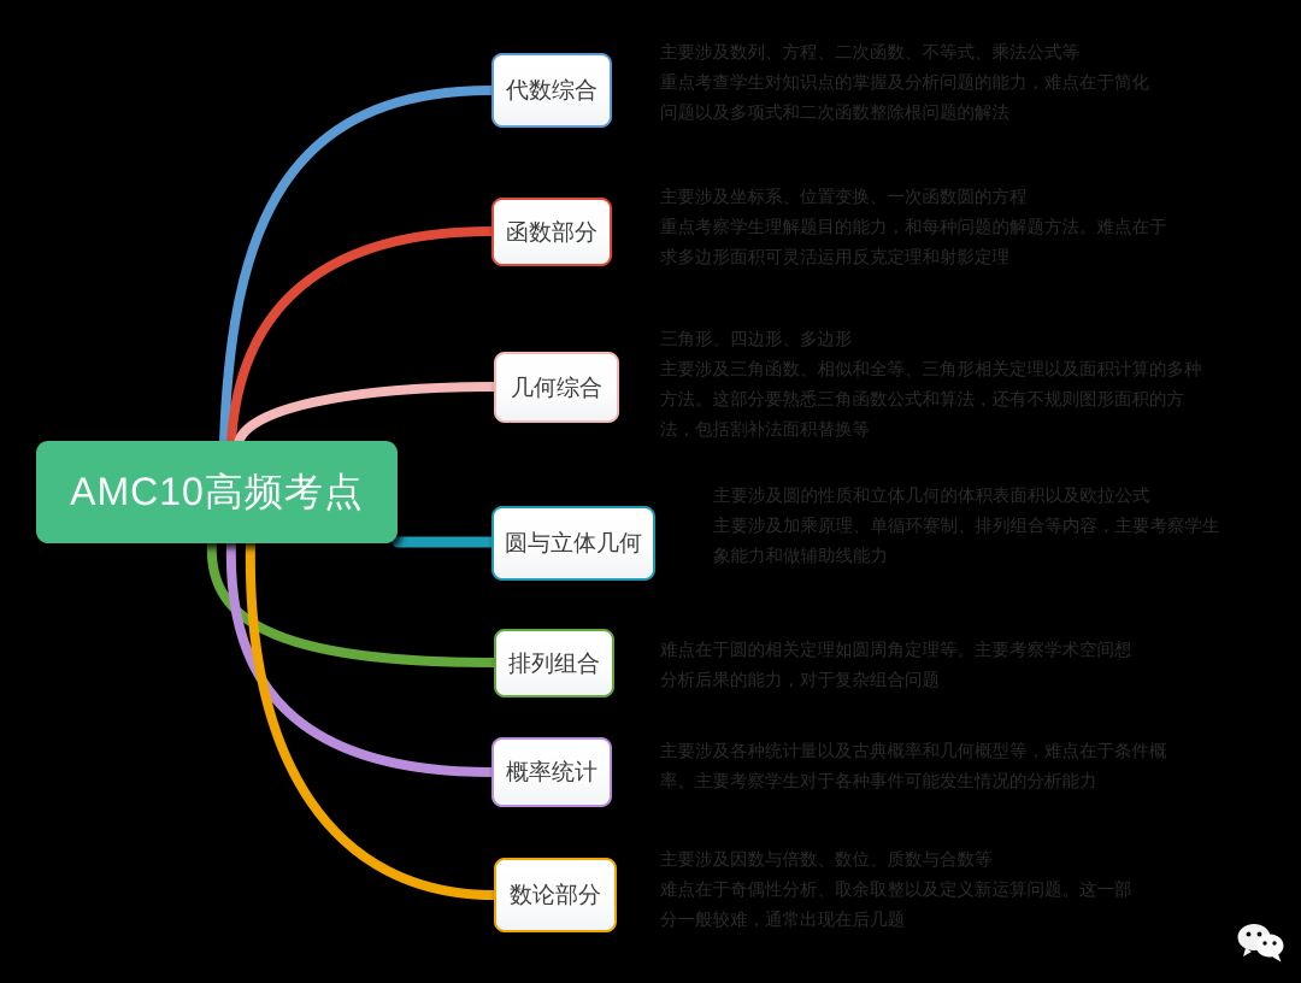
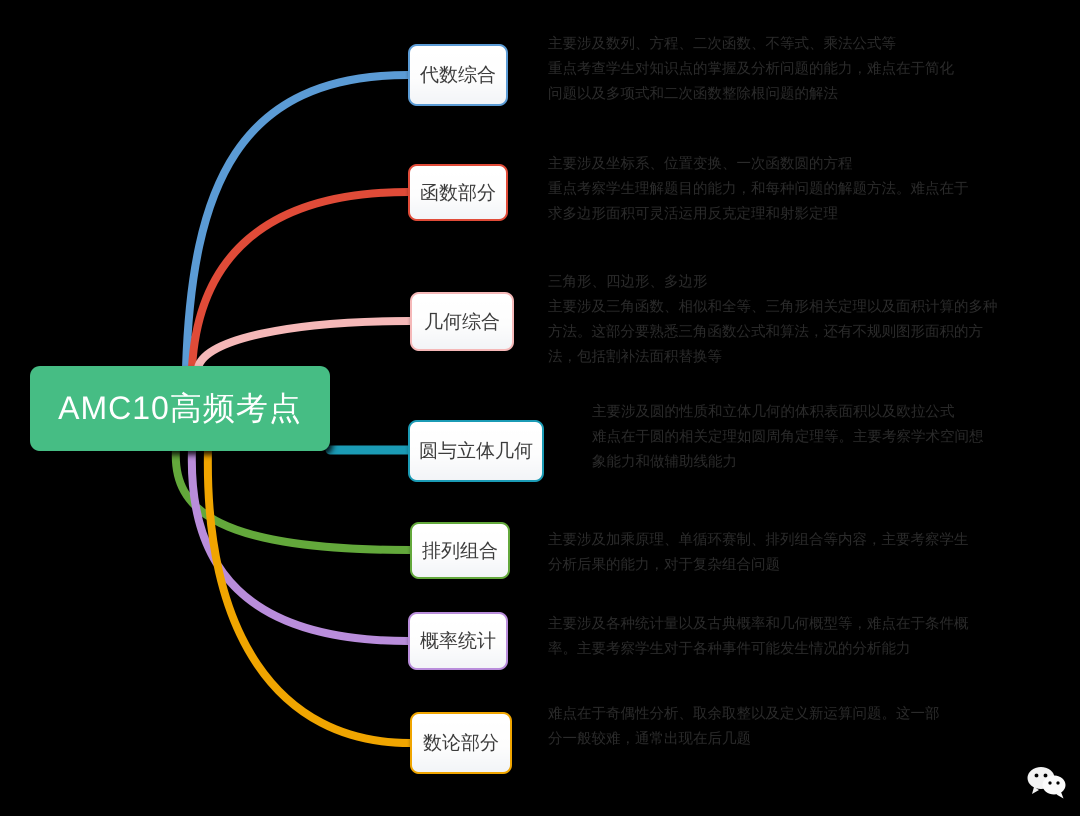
  AMC10高频考点
  代数综合
  主要涉及数列、方程、二次函数、不等式、乘法公式等
  重点考查学生对知识点的掌握及分析问题的能力，难点在于简化
  问题以及多项式和二次函数整除根问题的解法
  函数部分
  主要涉及坐标系、位置变换、一次函数圆的方程
  重点考察学生理解题目的能力，和每种问题的解题方法。难点在于
  求多边形面积可灵活运用反克定理和射影定理
  几何综合
  三角形、四边形、多边形
  主要涉及三角函数、相似和全等、三角形相关定理以及面积计算的多种
  方法。这部分要熟悉三角函数公式和算法，还有不规则图形面积的方
  法，包括割补法面积替换等
  圆与立体几何
  主要涉及圆的性质和立体几何的体积表面积以及欧拉公式
- 主要涉及加乘原理、单循环赛制、排列组合等内容，主要考察学生
+ 难点在于圆的相关定理如圆周角定理等。主要考察学术空间想
  象能力和做辅助线能力
  排列组合
- 难点在于圆的相关定理如圆周角定理等。主要考察学术空间想
+ 主要涉及加乘原理、单循环赛制、排列组合等内容，主要考察学生
  分析后果的能力，对于复杂组合问题
  概率统计
  主要涉及各种统计量以及古典概率和几何概型等，难点在于条件概
  率。主要考察学生对于各种事件可能发生情况的分析能力
  数论部分
- 主要涉及因数与倍数、数位、质数与合数等
  难点在于奇偶性分析、取余取整以及定义新运算问题。这一部
  分一般较难，通常出现在后几题
